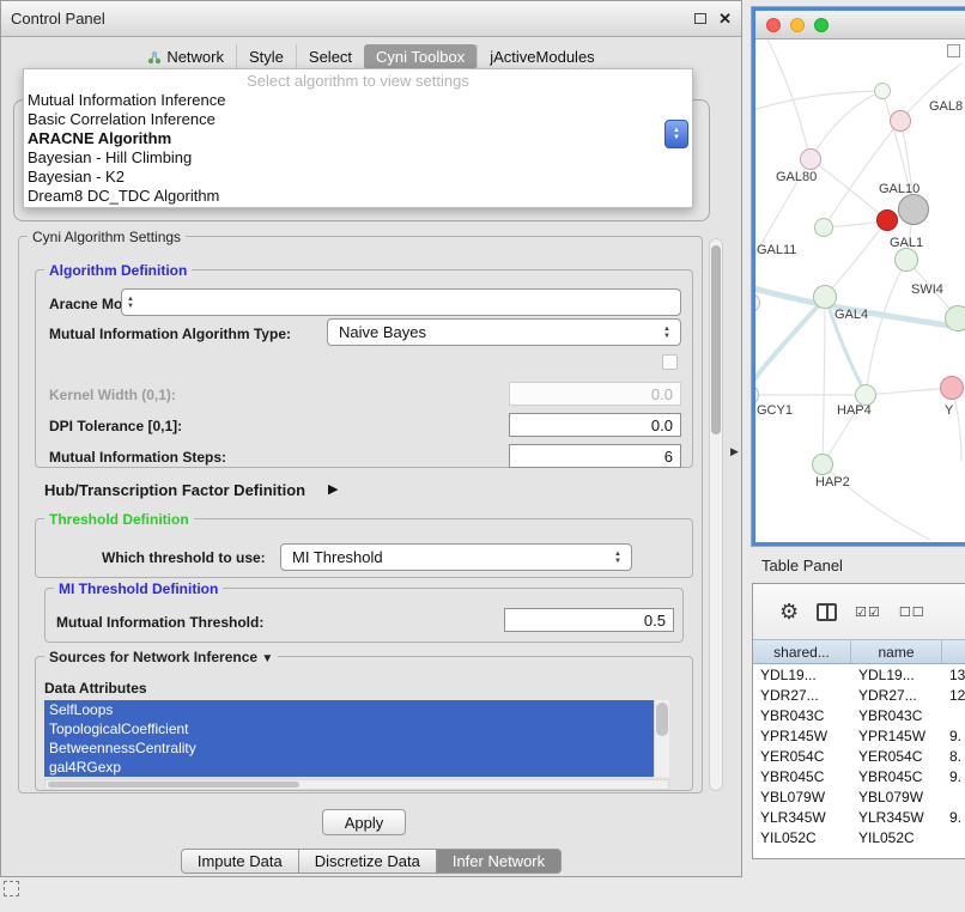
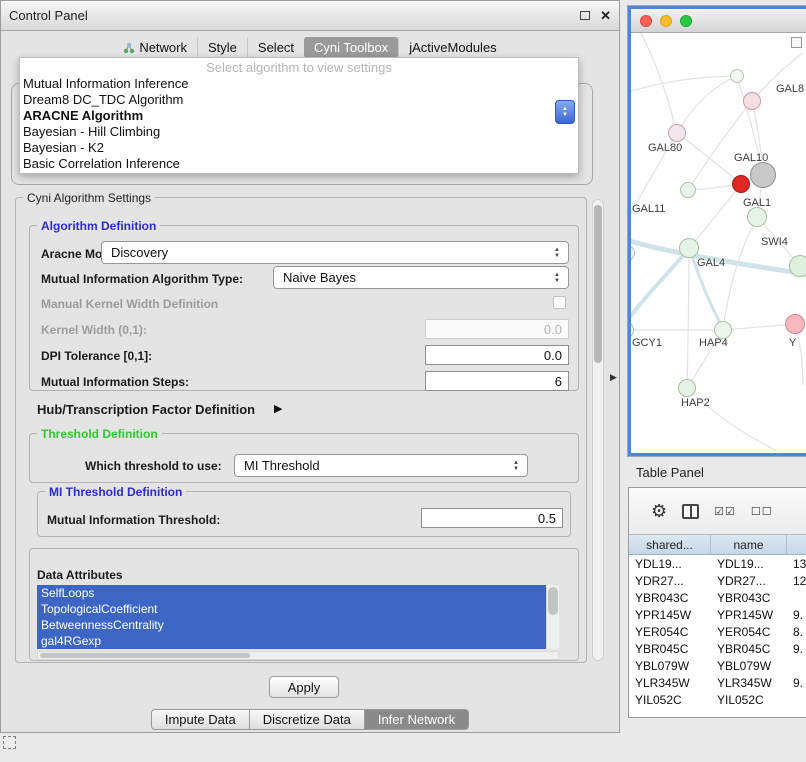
  Control Panel
  ✕
  Network
  Style
  Select
  Cyni Toolbox
  jActiveModules
  Select algorithm to view settings
  Mutual Information Inference
- Basic Correlation Inference
+ Dream8 DC_TDC Algorithm
  ARACNE Algorithm
  Bayesian - Hill Climbing
  Bayesian - K2
- Dream8 DC_TDC Algorithm
+ Basic Correlation Inference
  Cyni Algorithm Settings
  Algorithm Definition
  Aracne Mo
+ Discovery
  Mutual Information Algorithm Type:
  Naive Bayes
+ Manual Kernel Width Definition
  Kernel Width (0,1):
  0.0
  DPI Tolerance [0,1]:
  0.0
  Mutual Information Steps:
  6
  Hub/Transcription Factor Definition
  ▶
  Threshold Definition
  Which threshold to use:
  MI Threshold
  MI Threshold Definition
  Mutual Information Threshold:
  0.5
- Sources for Network Inference ▼
  Data Attributes
  SelfLoops
  TopologicalCoefficient
  BetweennessCentrality
  gal4RGexp
  Apply
  Impute Data
  Discretize Data
  Infer Network
  ▶
  GAL80
  GAL10
  GAL11
  GAL1
  SWI4
  GAL4
  GCY1
  HAP4
  HAP2
  Y
  GAL8
  Table Panel
  ⚙
  ☑☑
  ☐☐
  shared...
  name
  YDL19...
  YDL19...
  13
  YDR27...
  YDR27...
  12
  YBR043C
  YBR043C
  YPR145W
  YPR145W
  9.
  YER054C
  YER054C
  8.
  YBR045C
  YBR045C
  9.
  YBL079W
  YBL079W
  YLR345W
  YLR345W
  9.
  YIL052C
  YIL052C
